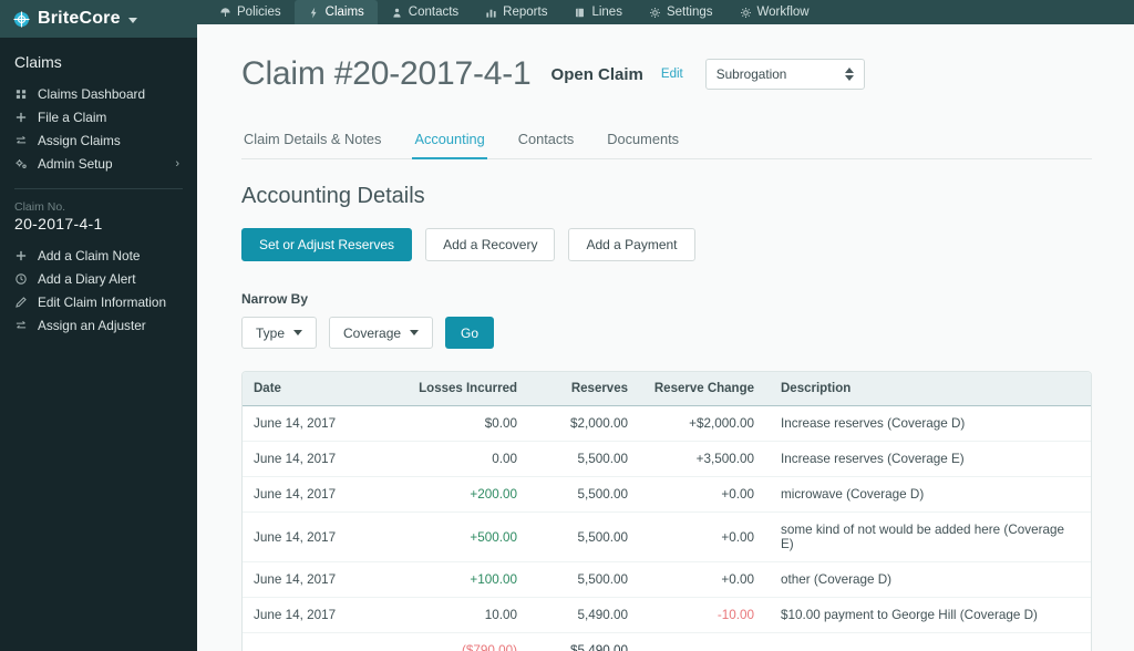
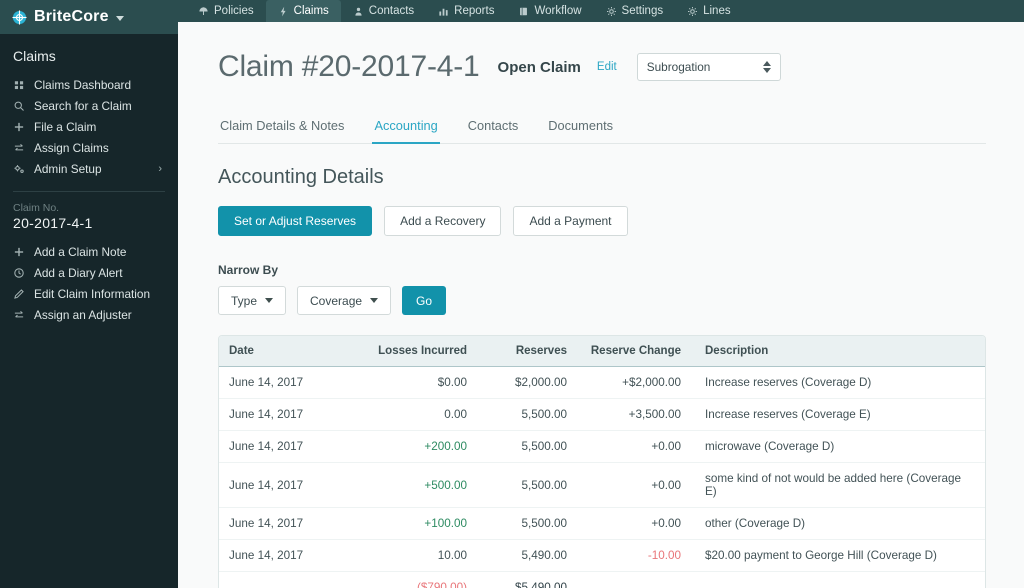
  BriteCore
  Policies
  Claims
  Contacts
  Reports
- Lines
+ Workflow
  Settings
- Workflow
+ Lines
  Claims
  Claims Dashboard
+ Search for a Claim
  File a Claim
  Assign Claims
  Admin Setup
  ›
  Claim No.
  20-2017-4-1
  Add a Claim Note
  Add a Diary Alert
  Edit Claim Information
  Assign an Adjuster
  Claim #20-2017-4-1
  Open Claim
  Edit
  Subrogation
  Claim Details & Notes
  Accounting
  Contacts
  Documents
  Accounting Details
  Set or Adjust Reserves
  Add a Recovery
  Add a Payment
  Narrow By
  Type
  Coverage
  Go
  Date	Losses Incurred	Reserves	Reserve Change	Description
  June 14, 2017	$0.00	$2,000.00	+$2,000.00	Increase reserves (Coverage D)
  June 14, 2017	0.00	5,500.00	+3,500.00	Increase reserves (Coverage E)
  June 14, 2017	+200.00	5,500.00	+0.00	microwave (Coverage D)
  June 14, 2017	+500.00	5,500.00	+0.00	some kind of not would be added here (Coverage E)
  June 14, 2017	+100.00	5,500.00	+0.00	other (Coverage D)
- June 14, 2017	10.00	5,490.00	-10.00	$10.00 payment to George Hill (Coverage D)
+ June 14, 2017	10.00	5,490.00	-10.00	$20.00 payment to George Hill (Coverage D)
